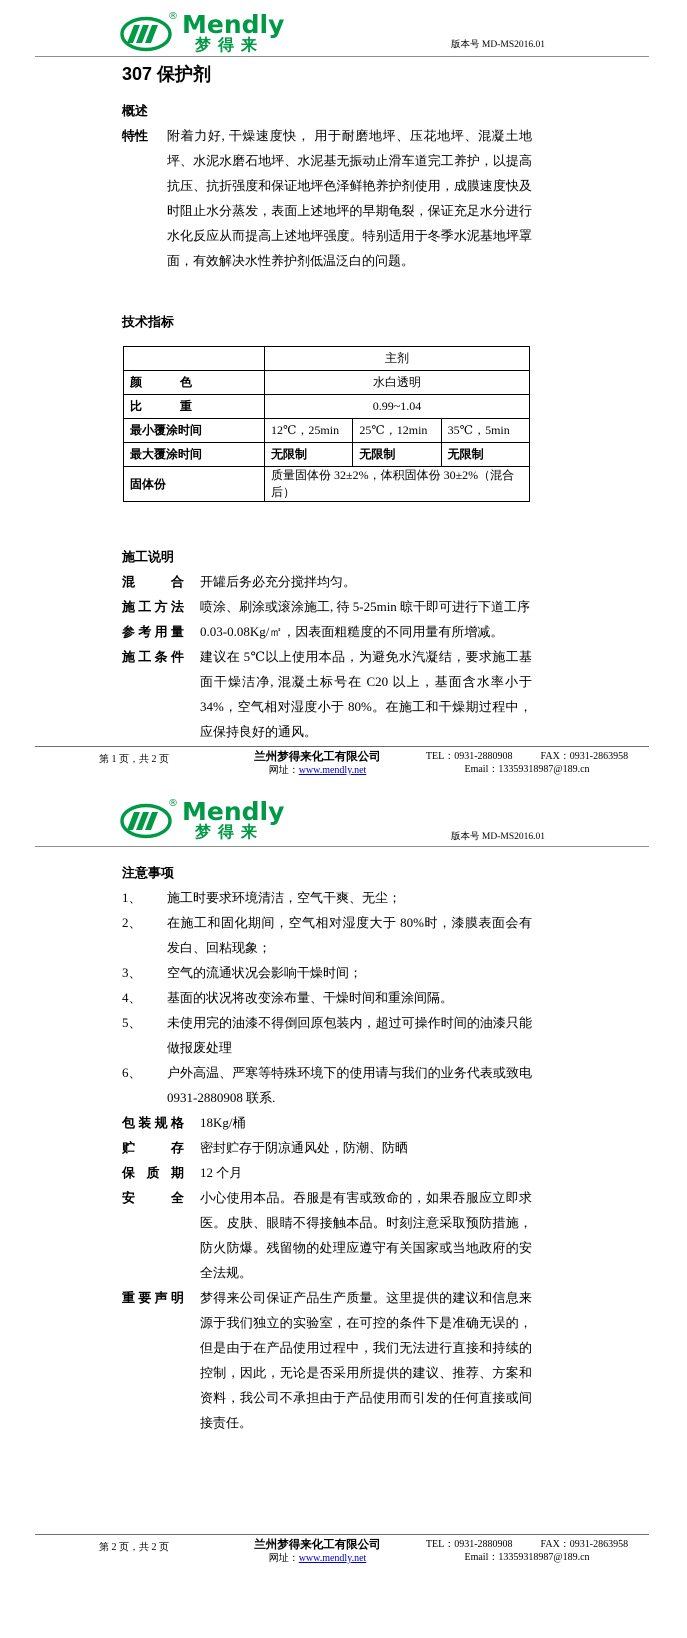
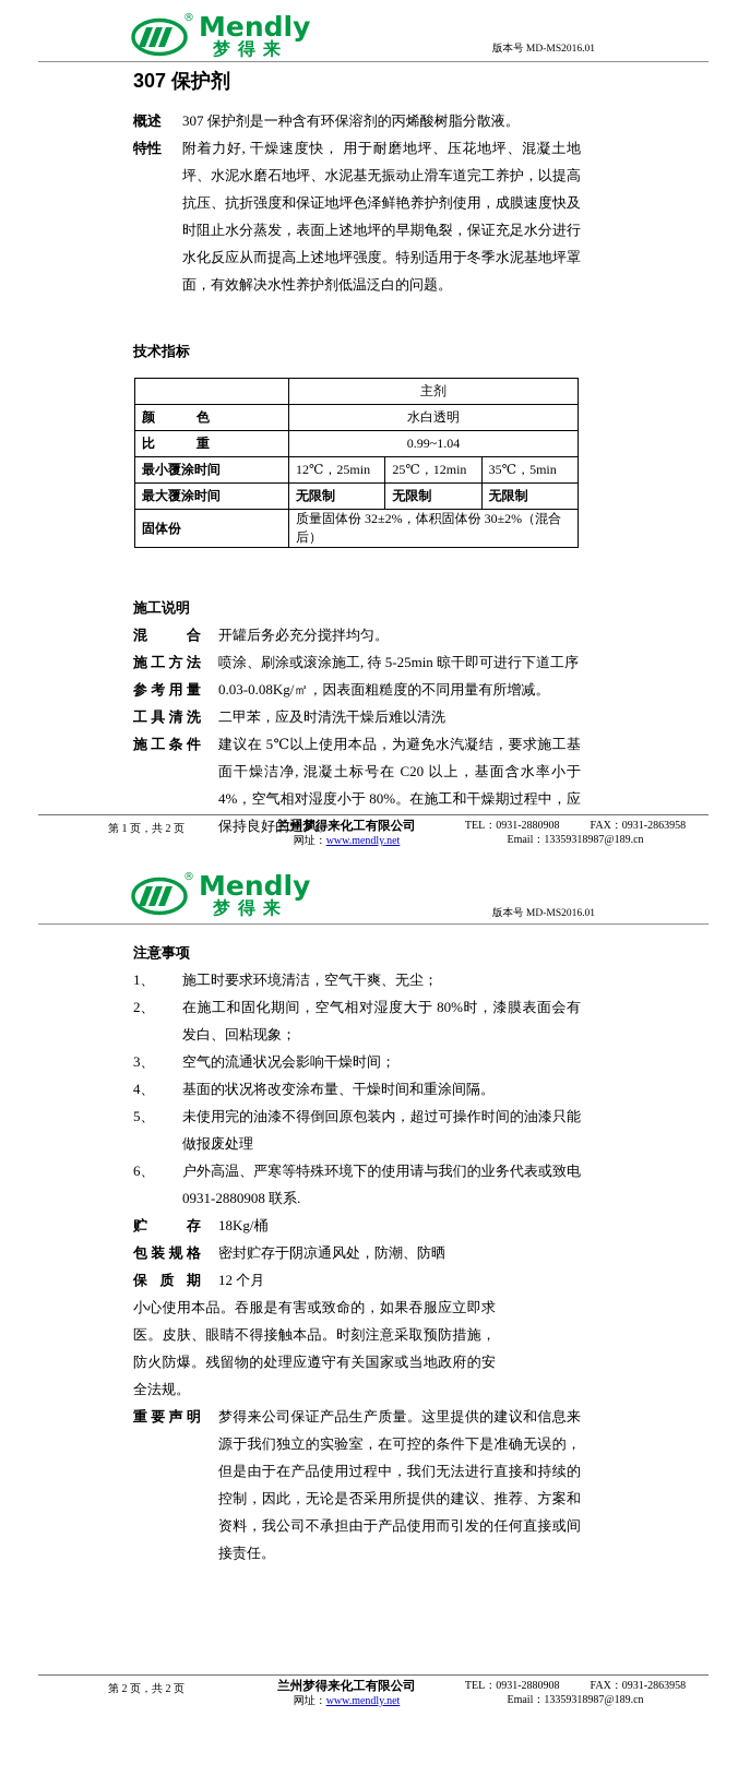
  ®
  Mendly
  梦得来
  版本号 MD-MS2016.01
  307 保护剂
  概述
+ 307 保护剂是一种含有环保溶剂的丙烯酸树脂分散液。
  特性
  附着力好, 干燥速度快， 用于耐磨地坪、压花地坪、混凝土地坪、水泥水磨石地坪、水泥基无振动止滑车道完工养护，以提高抗压、抗折强度和保证地坪色泽鲜艳养护剂使用，成膜速度快及时阻止水分蒸发，表面上述地坪的早期龟裂，保证充足水分进行水化反应从而提高上述地坪强度。特别适用于冬季水泥基地坪罩面，有效解决水性养护剂低温泛白的问题。
  技术指标
  	主剂
  颜 色	水白透明
  比 重	0.99~1.04
  最小覆涂时间	12℃，25min	25℃，12min	35℃，5min
  最大覆涂时间	无限制	无限制	无限制
  固体份	质量固体份 32±2%，体积固体份 30±2%（混合后）
  施工说明
  混 合
  开罐后务必充分搅拌均匀。
  施工方法
  喷涂、刷涂或滚涂施工, 待 5-25min 晾干即可进行下道工序
  参考用量
  0.03-0.08Kg/㎡，因表面粗糙度的不同用量有所增减。
+ 工具清洗
+ 二甲苯，应及时清洗干燥后难以清洗
  施工条件
- 建议在 5℃以上使用本品，为避免水汽凝结，要求施工基面干燥洁净, 混凝土标号在 C20 以上，基面含水率小于 34%，空气相对湿度小于 80%。在施工和干燥期过程中，应保持良好的通风。
+ 建议在 5℃以上使用本品，为避免水汽凝结，要求施工基面干燥洁净, 混凝土标号在 C20 以上，基面含水率小于 4%，空气相对湿度小于 80%。在施工和干燥期过程中，应保持良好的通风。
  第 1 页，共 2 页
  兰州梦得来化工有限公司
  网址：www.mendly.net
  TEL：0931-2880908 FAX：0931-2863958
  Email：13359318987@189.cn
  ®
  Mendly
  梦得来
  版本号 MD-MS2016.01
  注意事项
  1、
  施工时要求环境清洁，空气干爽、无尘；
  2、
  在施工和固化期间，空气相对湿度大于 80%时，漆膜表面会有发白、回粘现象；
  3、
  空气的流通状况会影响干燥时间；
  4、
  基面的状况将改变涂布量、干燥时间和重涂间隔。
  5、
  未使用完的油漆不得倒回原包装内，超过可操作时间的油漆只能做报废处理
  6、
  户外高温、严寒等特殊环境下的使用请与我们的业务代表或致电 0931-2880908 联系.
- 包装规格
+ 贮 存
  18Kg/桶
- 贮 存
+ 包装规格
  密封贮存于阴凉通风处，防潮、防晒
  保 质 期
  12 个月
- 安 全
  小心使用本品。吞服是有害或致命的，如果吞服应立即求医。皮肤、眼睛不得接触本品。时刻注意采取预防措施，防火防爆。残留物的处理应遵守有关国家或当地政府的安全法规。
  重要声明
  梦得来公司保证产品生产质量。这里提供的建议和信息来源于我们独立的实验室，在可控的条件下是准确无误的，但是由于在产品使用过程中，我们无法进行直接和持续的控制，因此，无论是否采用所提供的建议、推荐、方案和资料，我公司不承担由于产品使用而引发的任何直接或间接责任。
  第 2 页，共 2 页
  兰州梦得来化工有限公司
  网址：www.mendly.net
  TEL：0931-2880908 FAX：0931-2863958
  Email：13359318987@189.cn
